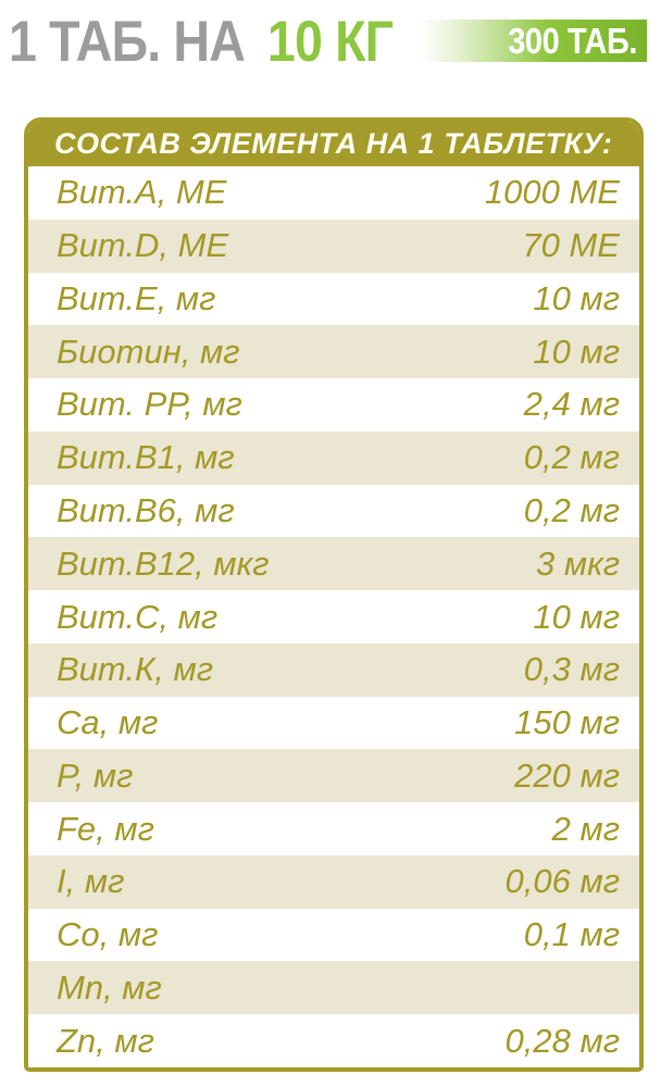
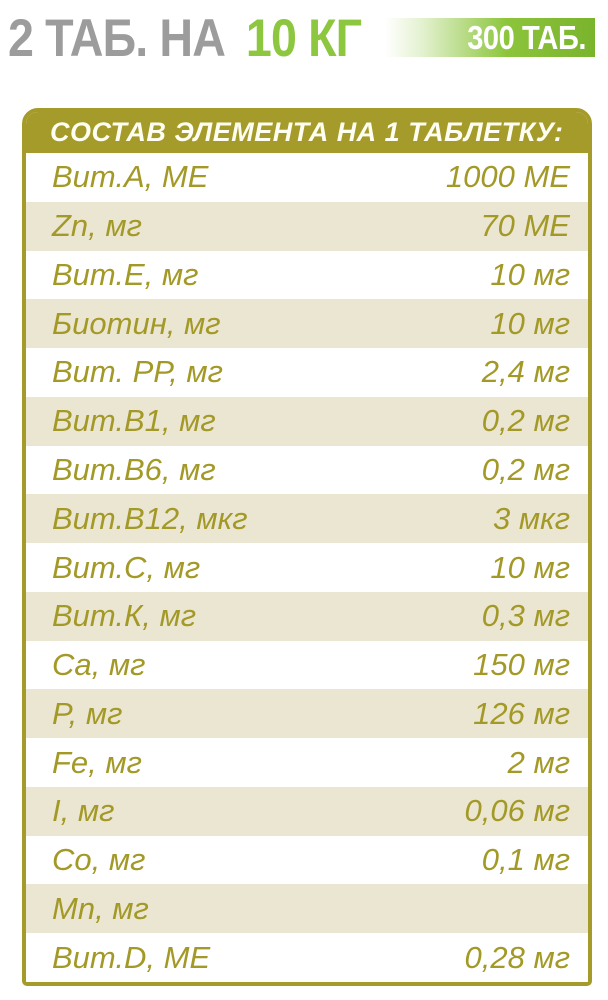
- 1 ТАБ. НА 10 КГ
+ 2 ТАБ. НА 10 КГ
  300 ТАБ.
  СОСТАВ ЭЛЕМЕНТА НА 1 ТАБЛЕТКУ:
  Вит.А, МЕ
  1000 МЕ
- Вит.D, МЕ
+ Zn, мг
  70 МЕ
  Вит.Е, мг
  10 мг
  Биотин, мг
  10 мг
  Вит. РР, мг
  2,4 мг
  Вит.В1, мг
  0,2 мг
  Вит.В6, мг
  0,2 мг
  Вит.В12, мкг
  3 мкг
  Вит.С, мг
  10 мг
  Вит.К, мг
  0,3 мг
  Ca, мг
  150 мг
  P, мг
- 220 мг
+ 126 мг
  Fe, мг
  2 мг
  I, мг
  0,06 мг
  Co, мг
  0,1 мг
  Mn, мг
- Zn, мг
+ Вит.D, МЕ
  0,28 мг
